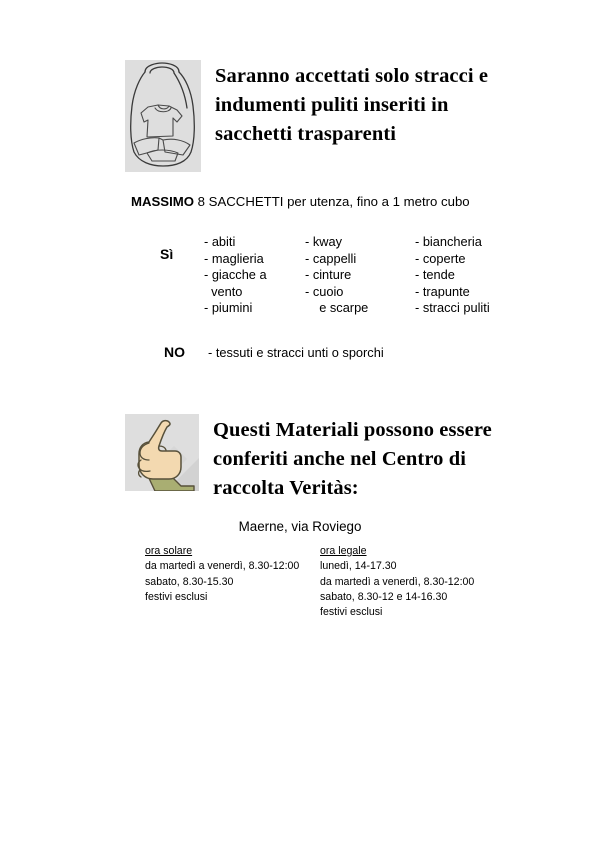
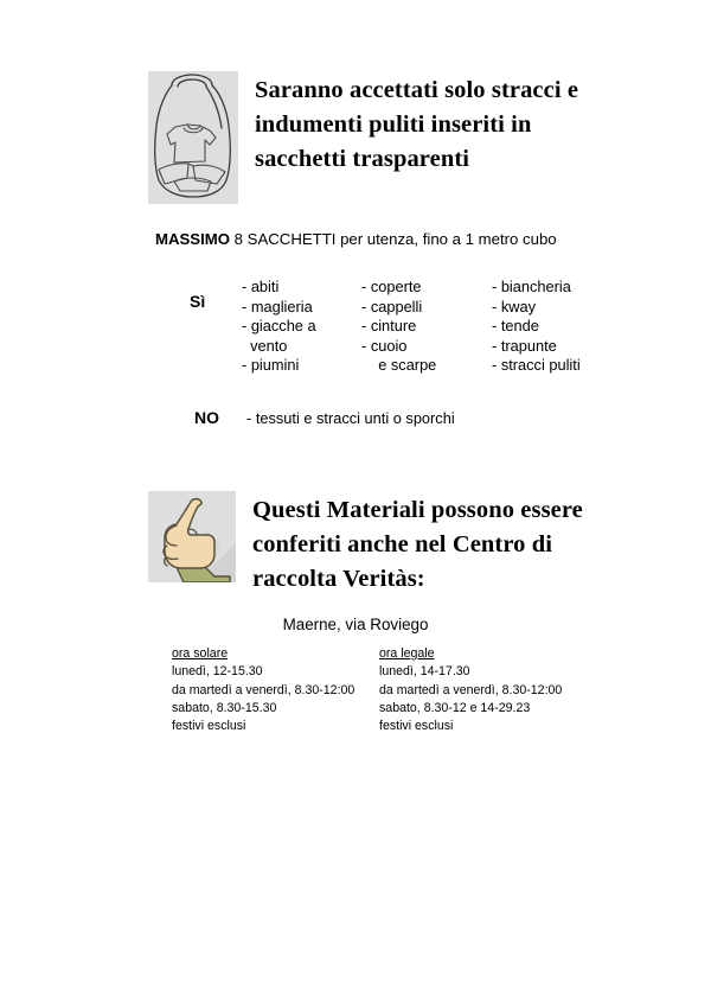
  Saranno accettati solo stracci e indumenti puliti inseriti in sacchetti trasparenti
  MASSIMO 8 SACCHETTI per utenza, fino a 1 metro cubo
  Sì
  - abiti
  - maglieria
  - giacche a
  vento
  - piumini
- - kway
+ - coperte
  - cappelli
  - cinture
  - cuoio
  e scarpe
  - biancheria
- - coperte
+ - kway
  - tende
  - trapunte
  - stracci puliti
  NO
  - tessuti e stracci unti o sporchi
  Questi Materiali possono essere conferiti anche nel Centro di raccolta Veritàs:
  Maerne, via Roviego
  ora solare
+ lunedì, 12-15.30
  da martedì a venerdì, 8.30-12:00
  sabato, 8.30-15.30
  festivi esclusi
  ora legale
  lunedì, 14-17.30
  da martedì a venerdì, 8.30-12:00
- sabato, 8.30-12 e 14-16.30
+ sabato, 8.30-12 e 14-29.23
  festivi esclusi
